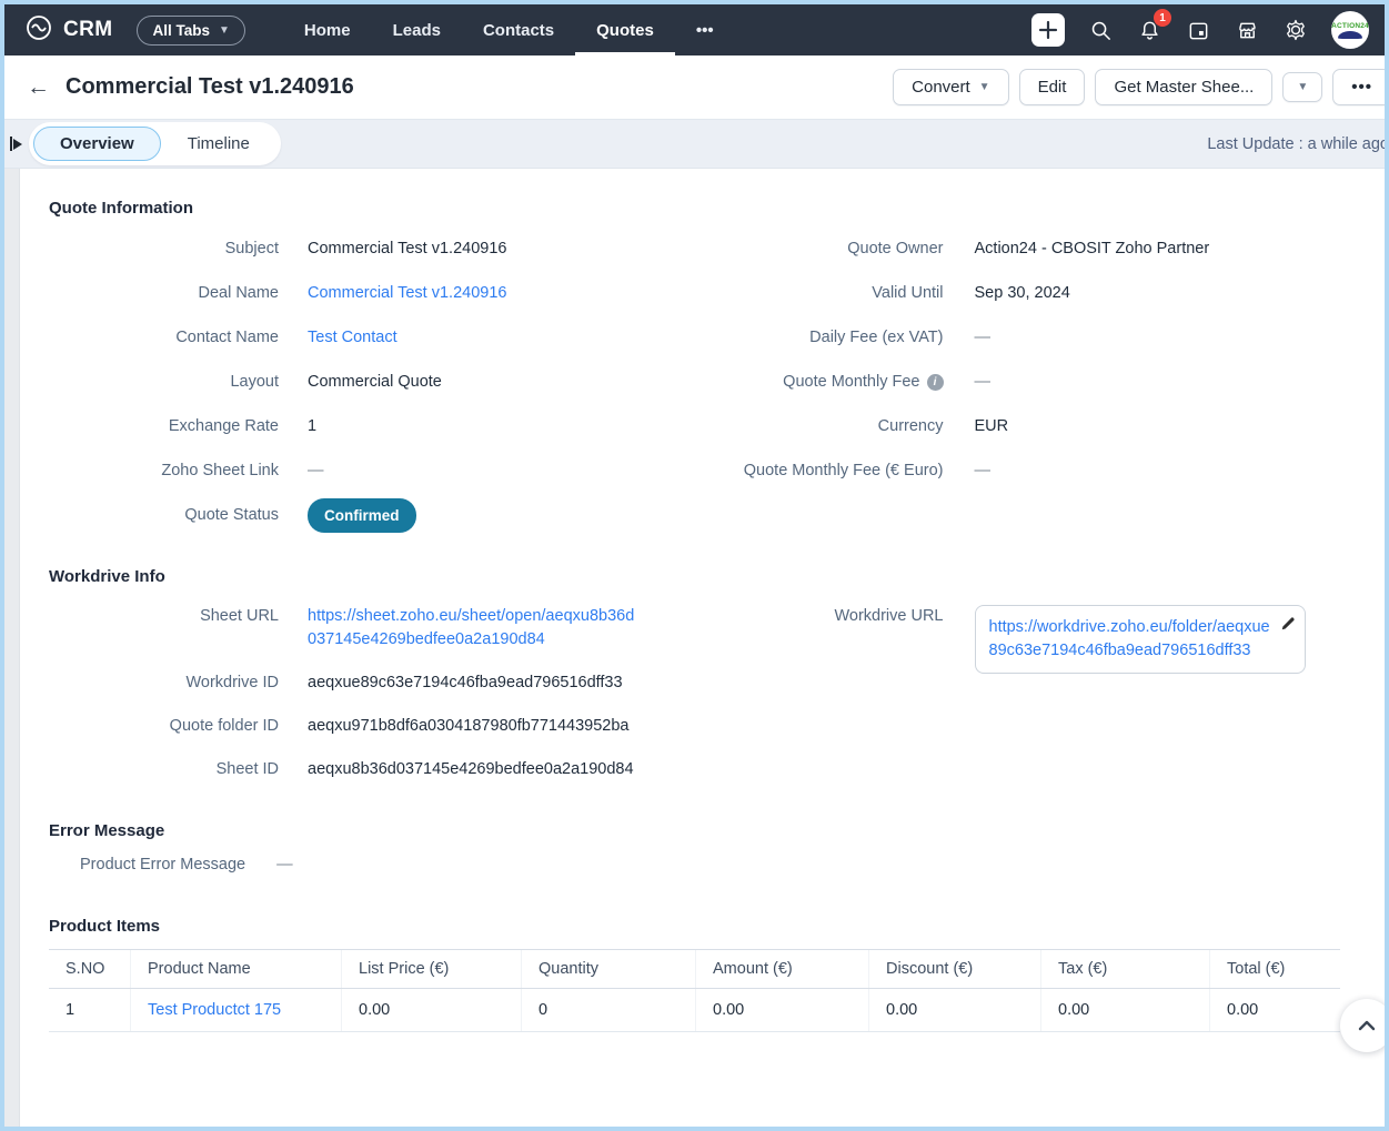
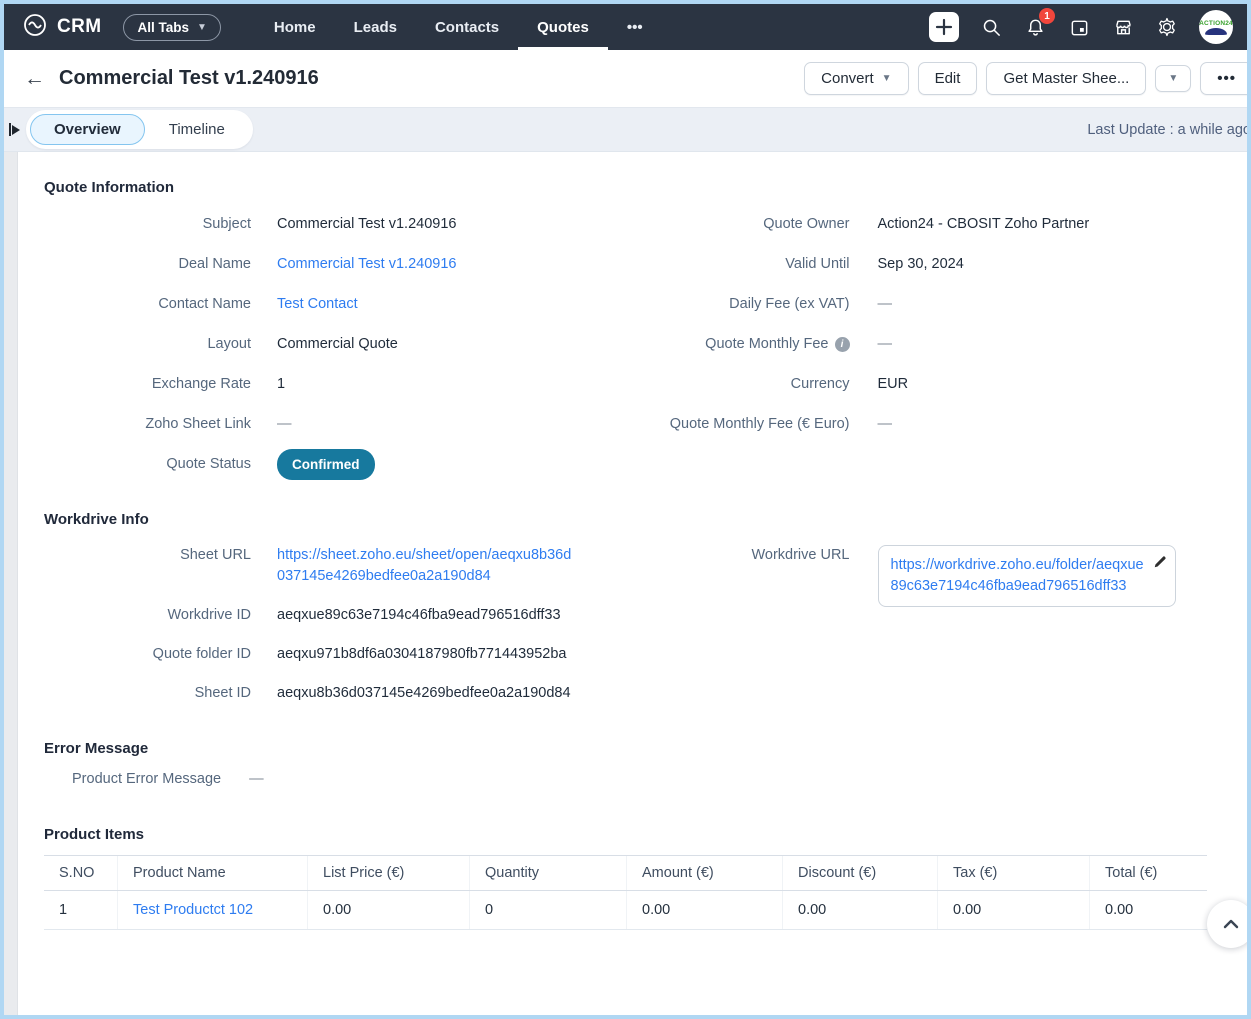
  CRM
  All Tabs
  ▼
  Home
  Leads
  Contacts
  Quotes
  •••
  1
  ←
  Commercial Test v1.240916
  Convert
  ▼
  Edit
  Get Master Shee...
  ▼
  •••
  Overview
  Timeline
  Last Update : a while ago
  Quote Information
  Subject
  Commercial Test v1.240916
  Deal Name
  Commercial Test v1.240916
  Contact Name
  Test Contact
  Layout
  Commercial Quote
  Exchange Rate
  1
  Zoho Sheet Link
  —
  Quote Status
  Confirmed
  Quote Owner
  Action24 - CBOSIT Zoho Partner
  Valid Until
  Sep 30, 2024
  Daily Fee (ex VAT)
  —
  Quote Monthly Fee
  i
  —
  Currency
  EUR
  Quote Monthly Fee (€ Euro)
  —
  Workdrive Info
  Sheet URL
  https://sheet.zoho.eu/sheet/open/aeqxu8b36d037145e4269bedfee0a2a190d84
  Workdrive ID
  aeqxue89c63e7194c46fba9ead796516dff33
  Quote folder ID
  aeqxu971b8df6a0304187980fb771443952ba
  Sheet ID
  aeqxu8b36d037145e4269bedfee0a2a190d84
  Workdrive URL
  https://workdrive.zoho.eu/folder/aeqxue89c63e7194c46fba9ead796516dff33
  Error Message
  Product Error Message
  —
  Product Items
  S.NO
  Product Name
  List Price (€)
  Quantity
  Amount (€)
  Discount (€)
  Tax (€)
  Total (€)
  1
- Test Productct 175
+ Test Productct 102
  0.00
  0
  0.00
  0.00
  0.00
  0.00
